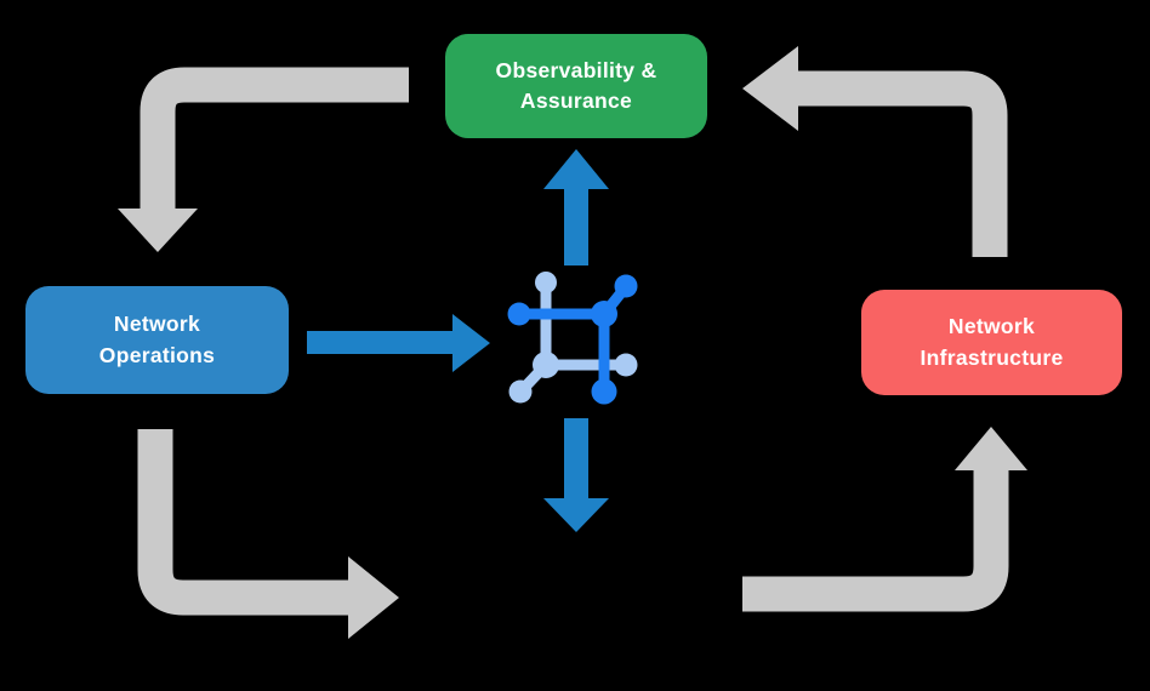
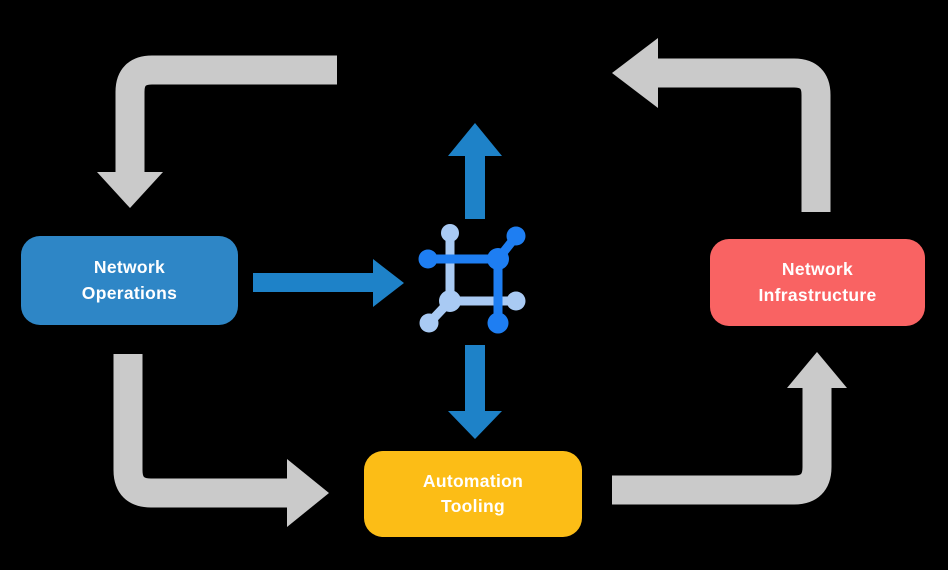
- Observability &
- Assurance
  Network
  Operations
  Network
  Infrastructure
+ Automation
+ Tooling
